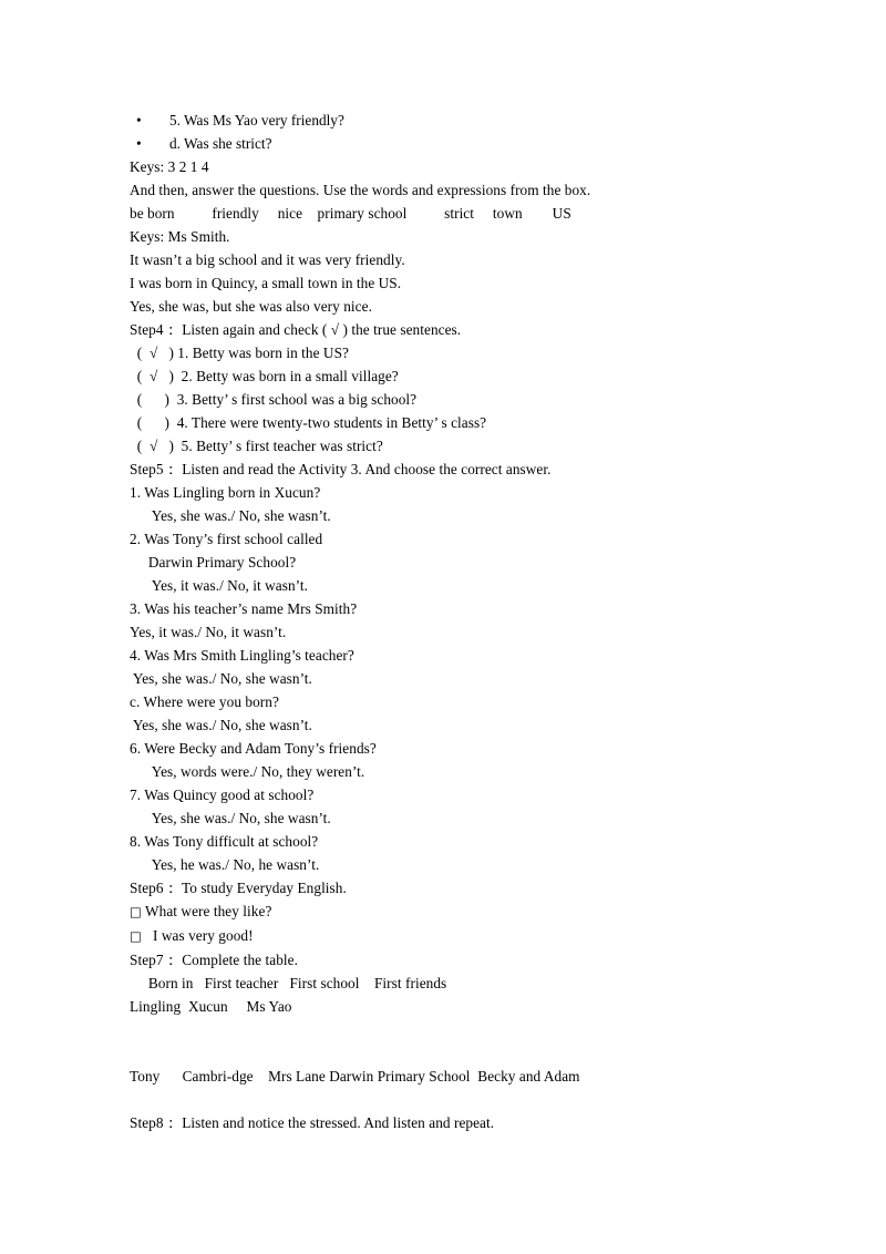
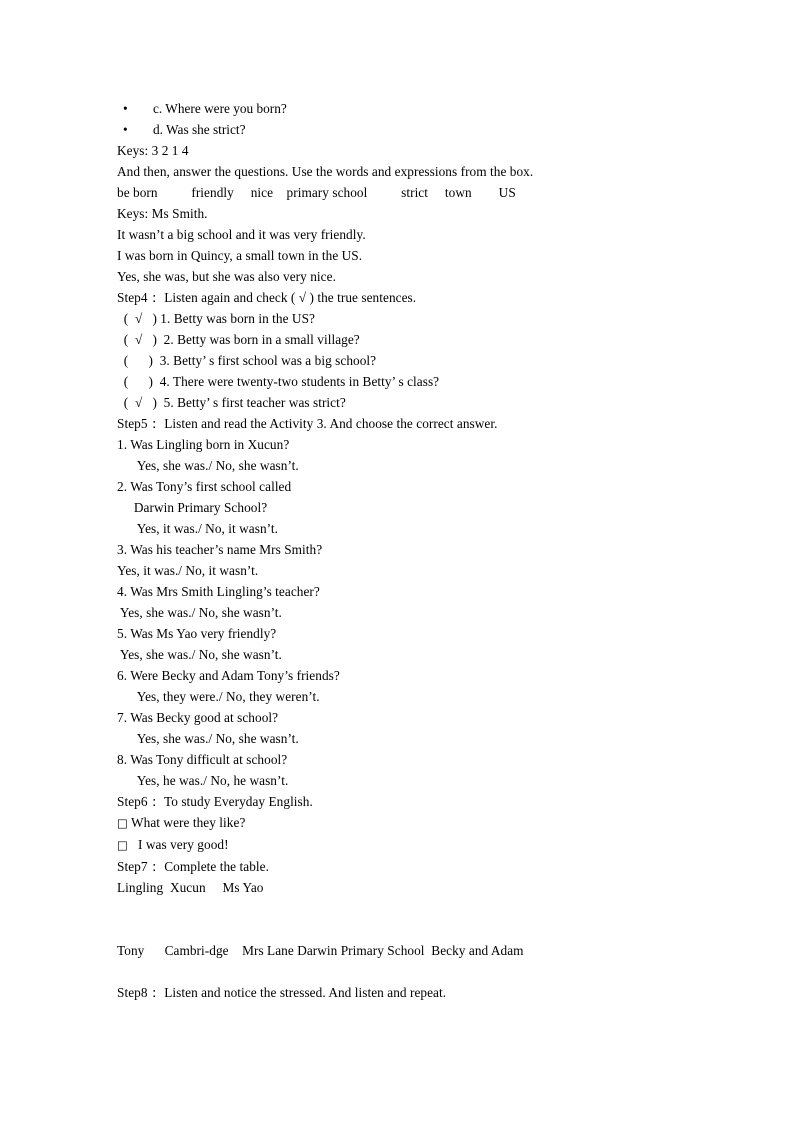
- • 5. Was Ms Yao very friendly?
+ • c. Where were you born?
  • d. Was she strict?
  Keys: 3 2 1 4
  And then, answer the questions. Use the words and expressions from the box.
  be born friendly nice primary school strict town US
  Keys: Ms Smith.
  It wasn’t a big school and it was very friendly.
  I was born in Quincy, a small town in the US.
  Yes, she was, but she was also very nice.
  Step4： Listen again and check ( √ ) the true sentences.
  ( √ ) 1. Betty was born in the US?
  ( √ ) 2. Betty was born in a small village?
  ( ) 3. Betty’ s first school was a big school?
  ( ) 4. There were twenty-two students in Betty’ s class?
  ( √ ) 5. Betty’ s first teacher was strict?
  Step5： Listen and read the Activity 3. And choose the correct answer.
  1. Was Lingling born in Xucun?
  Yes, she was./ No, she wasn’t.
  2. Was Tony’s first school called
  Darwin Primary School?
  Yes, it was./ No, it wasn’t.
  3. Was his teacher’s name Mrs Smith?
  Yes, it was./ No, it wasn’t.
  4. Was Mrs Smith Lingling’s teacher?
  Yes, she was./ No, she wasn’t.
- c. Where were you born?
+ 5. Was Ms Yao very friendly?
  Yes, she was./ No, she wasn’t.
  6. Were Becky and Adam Tony’s friends?
- Yes, words were./ No, they weren’t.
+ Yes, they were./ No, they weren’t.
- 7. Was Quincy good at school?
+ 7. Was Becky good at school?
  Yes, she was./ No, she wasn’t.
  8. Was Tony difficult at school?
  Yes, he was./ No, he wasn’t.
  Step6： To study Everyday English.
  □ What were they like?
  □ I was very good!
  Step7： Complete the table.
- Born in First teacher First school First friends
  Lingling Xucun Ms Yao
  Tony Cambri-dge Mrs Lane Darwin Primary School Becky and Adam
  Step8： Listen and notice the stressed. And listen and repeat.
